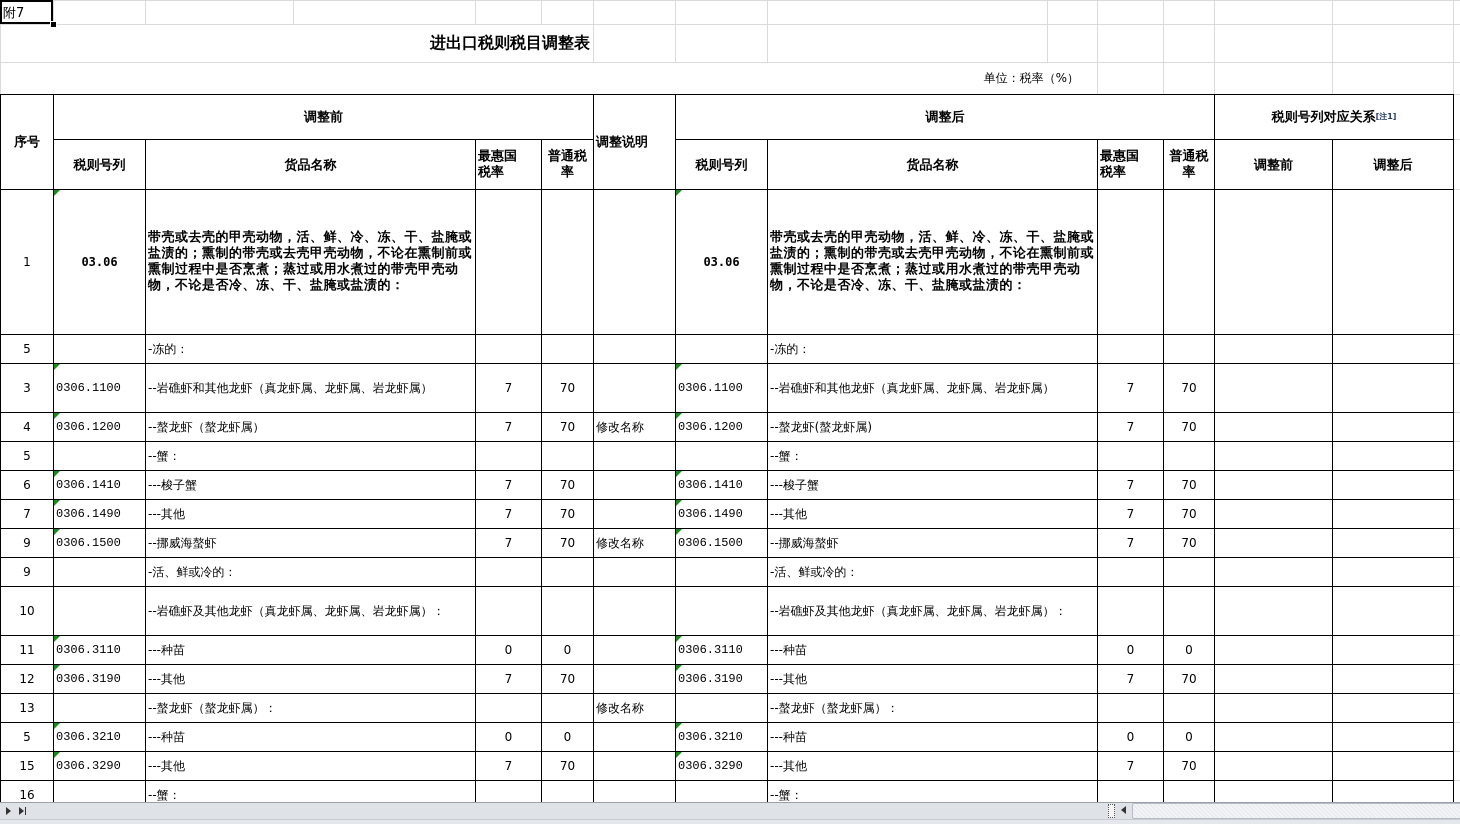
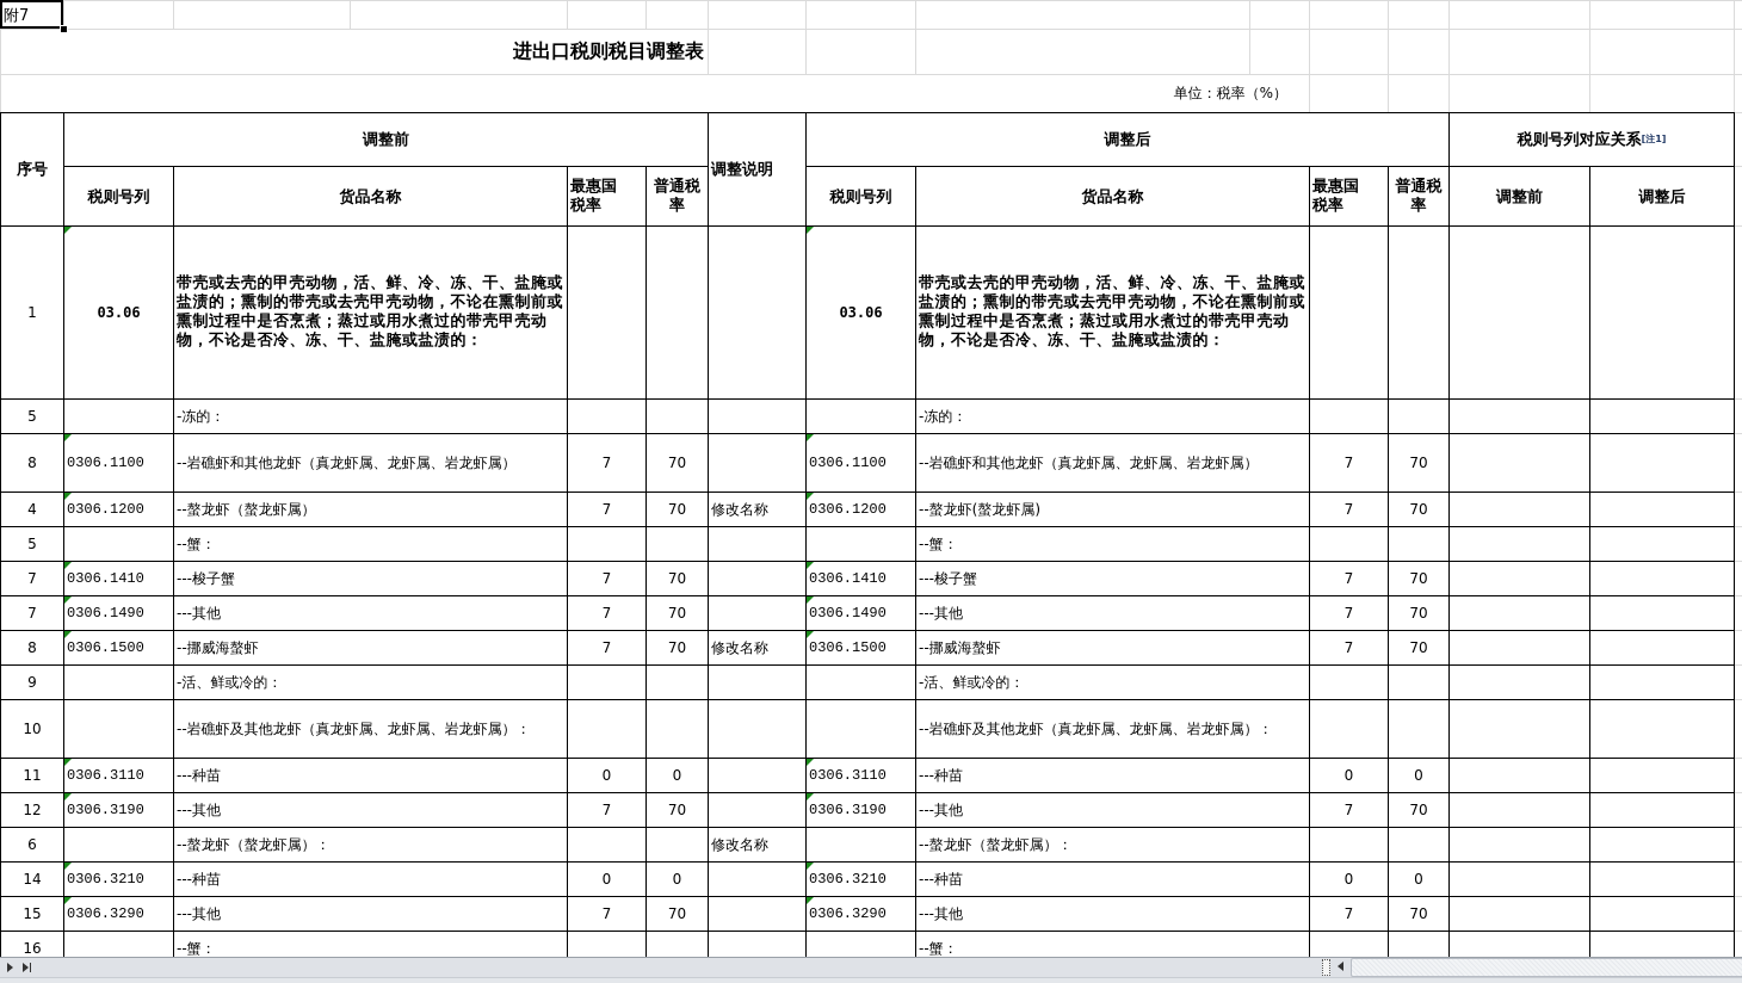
  附7
  进出口税则税目调整表
  单位：税率（%）
  序号	调整前	调整说明	调整后	税则号列对应关系[注1]
  税则号列	货品名称	最惠国税率	普通税率	税则号列	货品名称	最惠国税率	普通税率	调整前	调整后
  1	03.06	带壳或去壳的甲壳动物，活、鲜、冷、冻、干、盐腌或盐渍的；熏制的带壳或去壳甲壳动物，不论在熏制前或熏制过程中是否烹煮；蒸过或用水煮过的带壳甲壳动物，不论是否冷、冻、干、盐腌或盐渍的：				03.06	带壳或去壳的甲壳动物，活、鲜、冷、冻、干、盐腌或盐渍的；熏制的带壳或去壳甲壳动物，不论在熏制前或熏制过程中是否烹煮；蒸过或用水煮过的带壳甲壳动物，不论是否冷、冻、干、盐腌或盐渍的：
  5		-冻的：					-冻的：
- 3	0306.1100	--岩礁虾和其他龙虾（真龙虾属、龙虾属、岩龙虾属）	7	70		0306.1100	--岩礁虾和其他龙虾（真龙虾属、龙虾属、岩龙虾属）	7	70
+ 8	0306.1100	--岩礁虾和其他龙虾（真龙虾属、龙虾属、岩龙虾属）	7	70		0306.1100	--岩礁虾和其他龙虾（真龙虾属、龙虾属、岩龙虾属）	7	70
  4	0306.1200	--螯龙虾（螯龙虾属）	7	70	修改名称	0306.1200	--螯龙虾(螯龙虾属)	7	70
  5		--蟹：					--蟹：
- 6	0306.1410	---梭子蟹	7	70		0306.1410	---梭子蟹	7	70
+ 7	0306.1410	---梭子蟹	7	70		0306.1410	---梭子蟹	7	70
  7	0306.1490	---其他	7	70		0306.1490	---其他	7	70
- 9	0306.1500	--挪威海螯虾	7	70	修改名称	0306.1500	--挪威海螯虾	7	70
+ 8	0306.1500	--挪威海螯虾	7	70	修改名称	0306.1500	--挪威海螯虾	7	70
  9		-活、鲜或冷的：					-活、鲜或冷的：
  10		--岩礁虾及其他龙虾（真龙虾属、龙虾属、岩龙虾属）：					--岩礁虾及其他龙虾（真龙虾属、龙虾属、岩龙虾属）：
  11	0306.3110	---种苗	0	0		0306.3110	---种苗	0	0
  12	0306.3190	---其他	7	70		0306.3190	---其他	7	70
- 13		--螯龙虾（螯龙虾属）：			修改名称		--螯龙虾（螯龙虾属）：
+ 6		--螯龙虾（螯龙虾属）：			修改名称		--螯龙虾（螯龙虾属）：
- 5	0306.3210	---种苗	0	0		0306.3210	---种苗	0	0
+ 14	0306.3210	---种苗	0	0		0306.3210	---种苗	0	0
  15	0306.3290	---其他	7	70		0306.3290	---其他	7	70
  16		--蟹：					--蟹：
